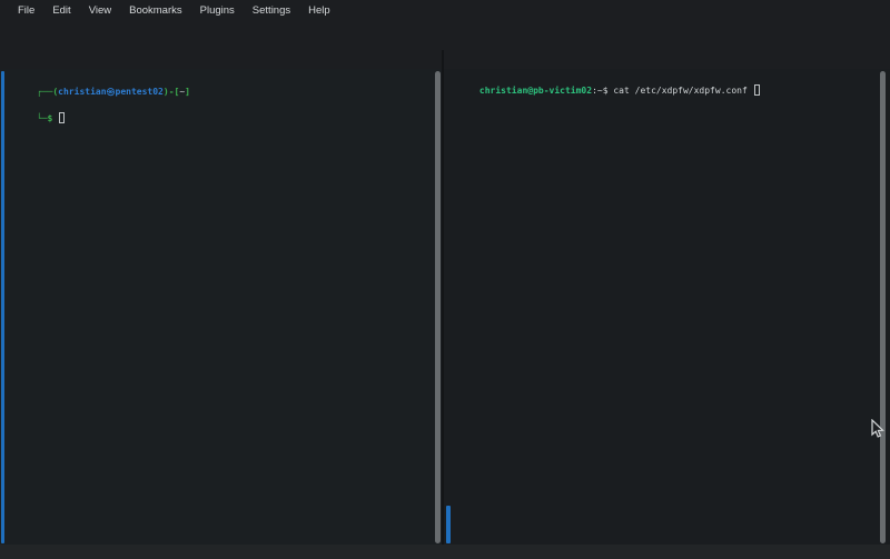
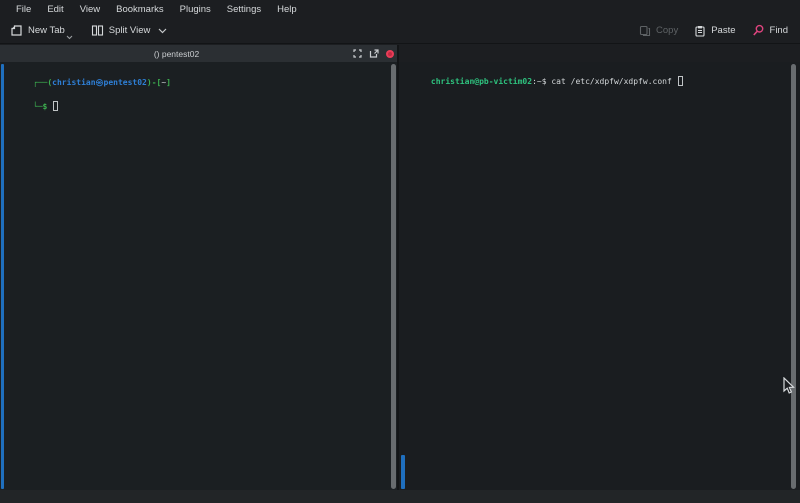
  File
  Edit
  View
  Bookmarks
  Plugins
  Settings
  Help
+ New Tab
+ Split View
+ Copy
+ Paste
+ Find
+ () pentest02
  ┌──(christian㉿pentest02)-[~]
  └─$
  christian@pb-victim02:~$ cat /etc/xdpfw/xdpfw.conf
